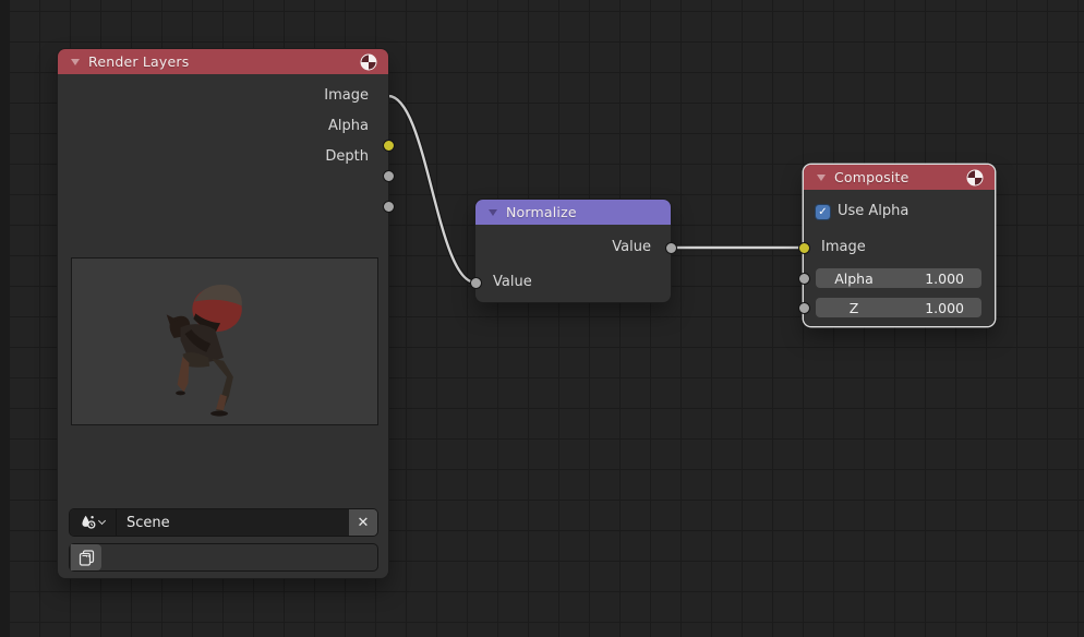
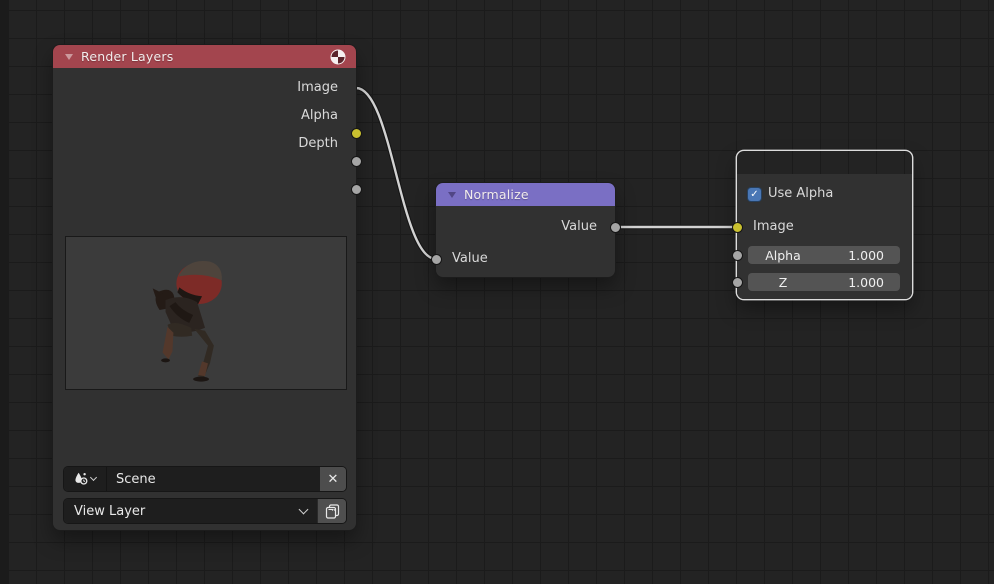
  Render Layers
  Image
  Alpha
  Depth
  Scene
  ✕
+ View Layer
  Normalize
  Value
  Value
- Composite
  ✓
  Use Alpha
  Image
  Alpha
  1.000
  Z
  1.000
